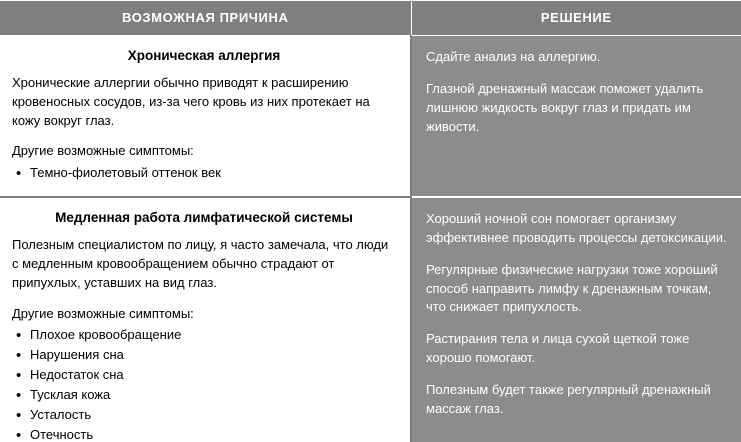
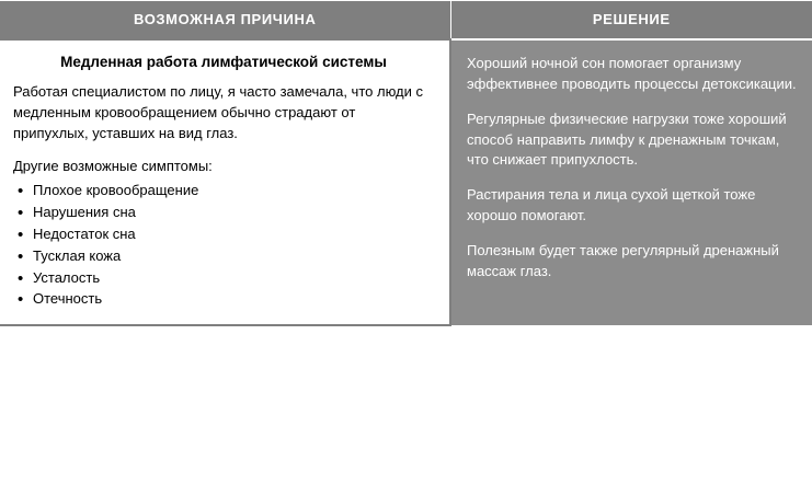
  ВОЗМОЖНАЯ ПРИЧИНА	РЕШЕНИЕ
- Хроническая аллергия Хронические аллергии обычно приводят к расширению кровеносных сосудов, из-за чего кровь из них протекает на кожу вокруг глаз. Другие возможные симптомы: Темно-фиолетовый оттенок век	Сдайте анализ на аллергию. Глазной дренажный массаж поможет удалить лишнюю жидкость вокруг глаз и придать им живости.
- Медленная работа лимфатической системы Полезным специалистом по лицу, я часто замечала, что люди с медленным кровообращением обычно страдают от припухлых, уставших на вид глаз. Другие возможные симптомы: Плохое кровообращение Нарушения сна Недостаток сна Тусклая кожа Усталость Отечность	Хороший ночной сон помогает организму эффективнее проводить процессы детоксикации. Регулярные физические нагрузки тоже хороший способ направить лимфу к дренажным точкам, что снижает припухлость. Растирания тела и лица сухой щеткой тоже хорошо помогают. Полезным будет также регулярный дренажный массаж глаз.
+ Медленная работа лимфатической системы Работая специалистом по лицу, я часто замечала, что люди с медленным кровообращением обычно страдают от припухлых, уставших на вид глаз. Другие возможные симптомы: Плохое кровообращение Нарушения сна Недостаток сна Тусклая кожа Усталость Отечность	Хороший ночной сон помогает организму эффективнее проводить процессы детоксикации. Регулярные физические нагрузки тоже хороший способ направить лимфу к дренажным точкам, что снижает припухлость. Растирания тела и лица сухой щеткой тоже хорошо помогают. Полезным будет также регулярный дренажный массаж глаз.
